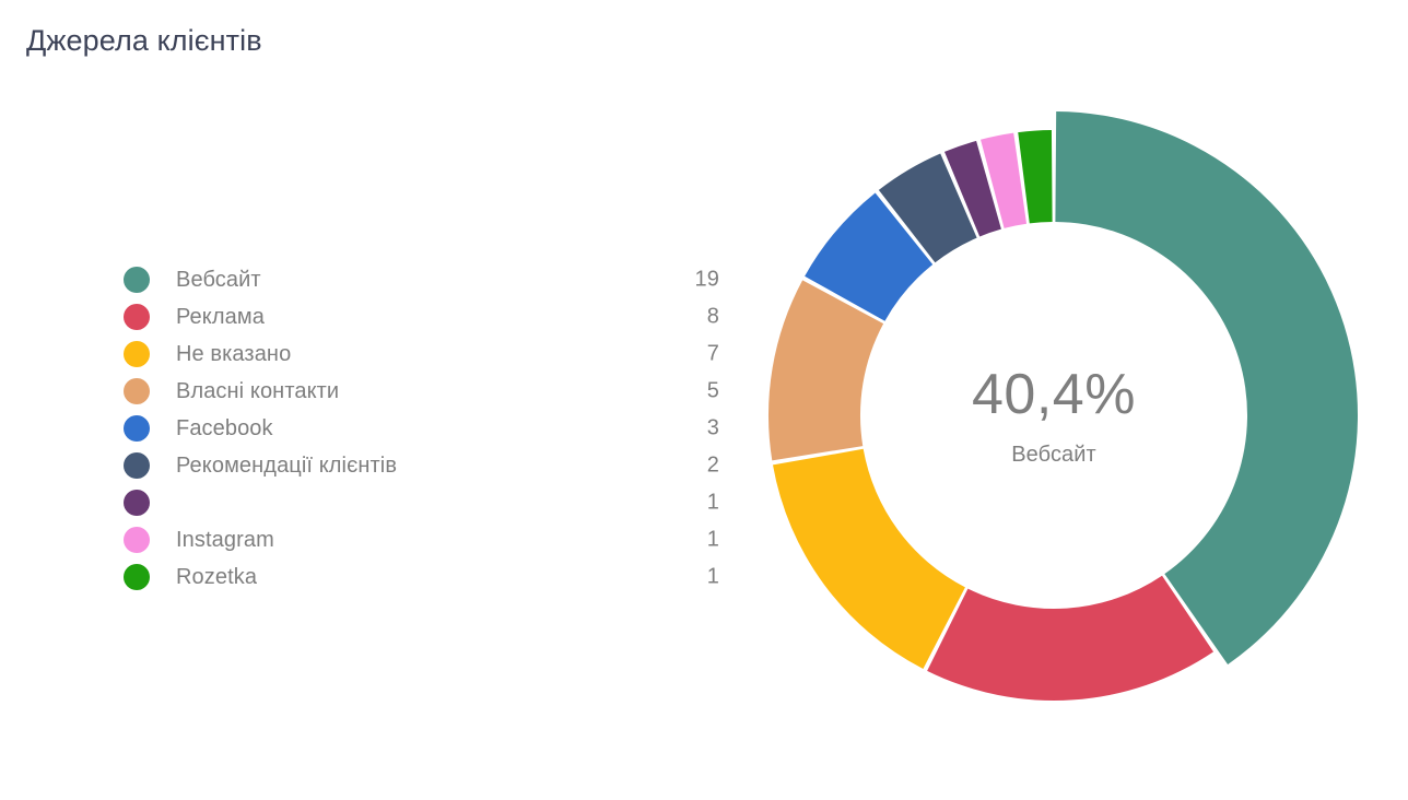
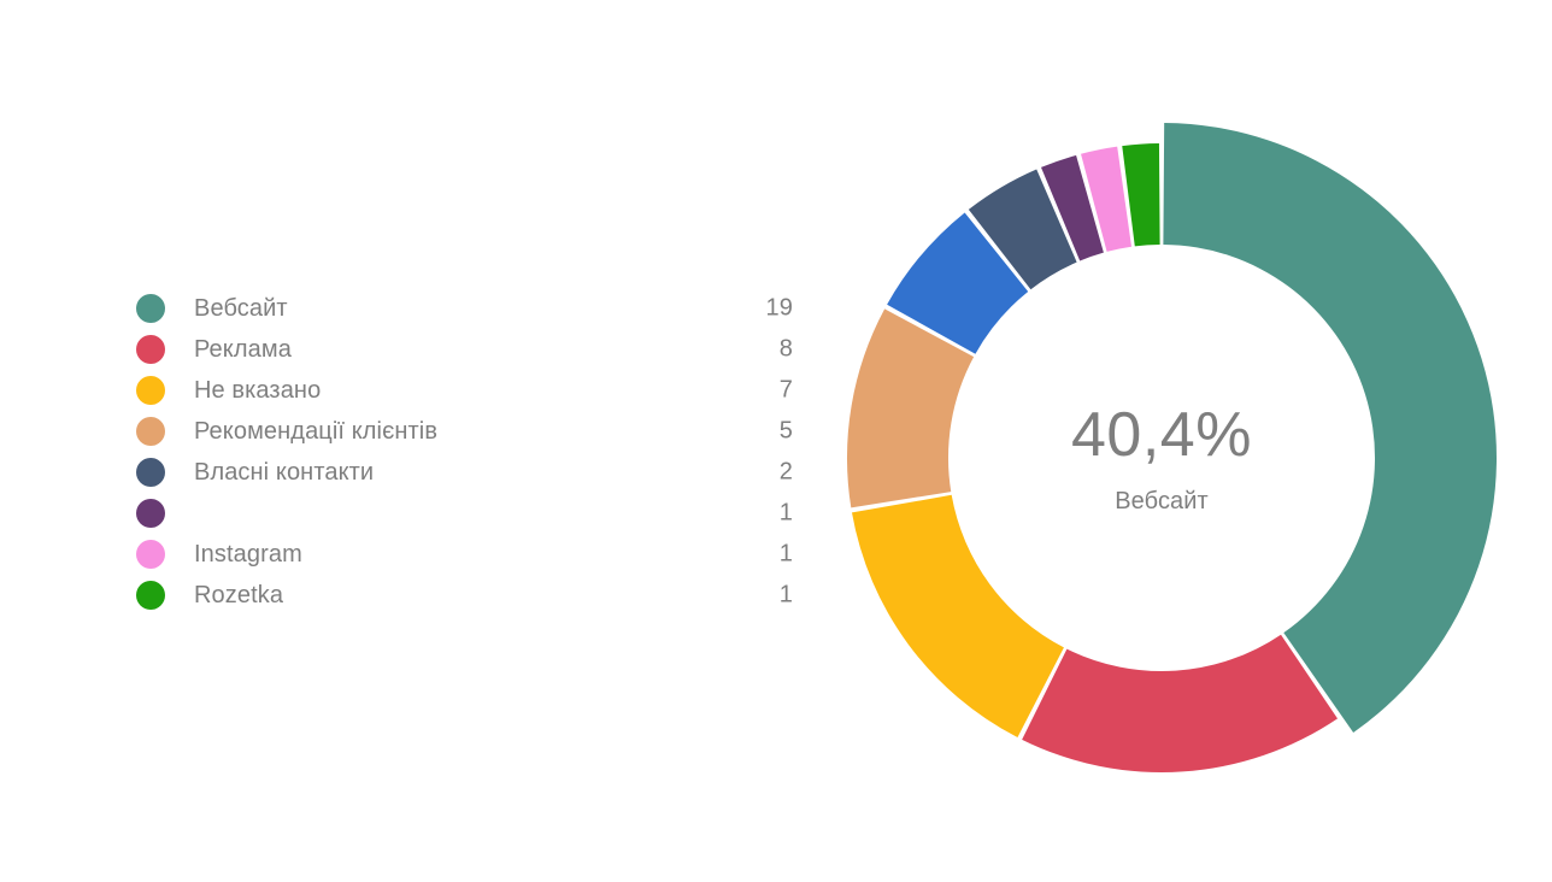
- Джерела клієнтів
  Вебсайт
  19
  Реклама
  8
  Не вказано
  7
- Власні контакти
+ Рекомендації клієнтів
  5
- Facebook
- 3
- Рекомендації клієнтів
+ Власні контакти
  2
  1
  Instagram
  1
  Rozetka
  1
  40,4%
  Вебсайт
